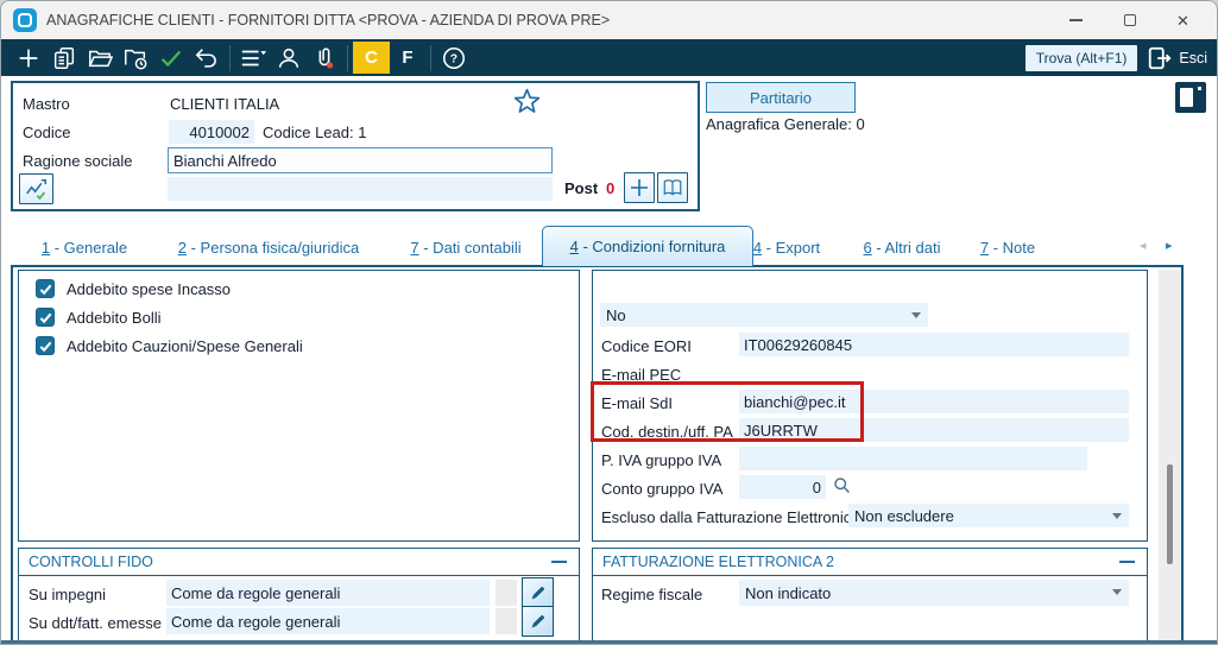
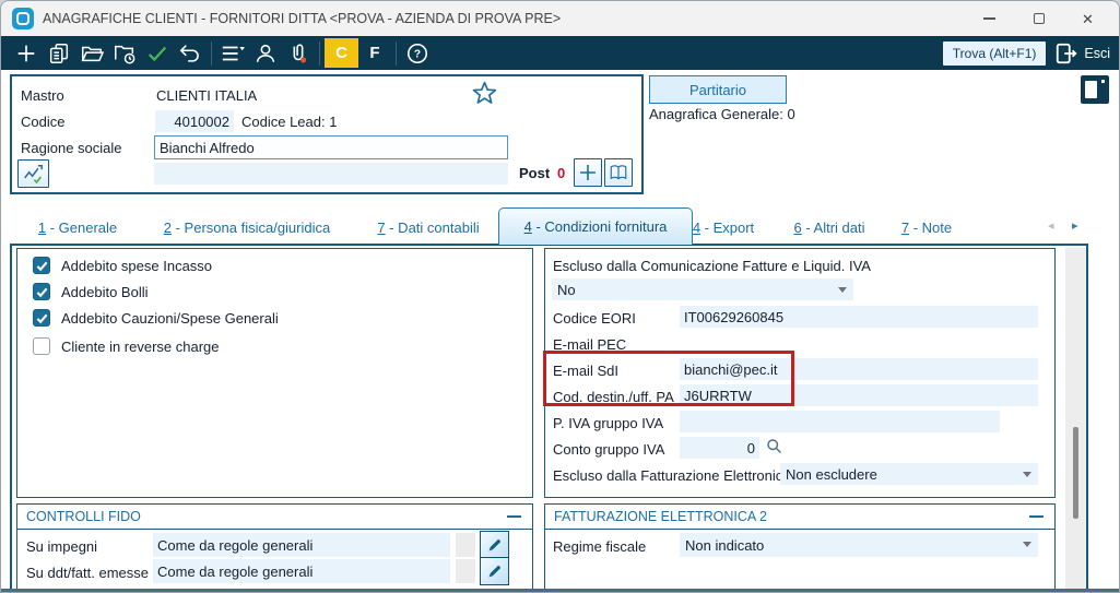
  ANAGRAFICHE CLIENTI - FORNITORI DITTA <PROVA - AZIENDA DI PROVA PRE>
  ✕
  C
  F
  ?
  Trova (Alt+F1)
  Esci
  Mastro
  CLIENTI ITALIA
  Codice
  4010002
  Codice Lead: 1
  Ragione sociale
  Bianchi Alfredo
  Post
  0
  Partitario
  Anagrafica Generale: 0
  1 - Generale
  2 - Persona fisica/giuridica
  7 - Dati contabili
  4 - Condizioni fornitura
  4 - Export
  6 - Altri dati
  7 - Note
  ◂
  ▸
  Addebito spese Incasso
  Addebito Bolli
  Addebito Cauzioni/Spese Generali
+ Cliente in reverse charge
+ Escluso dalla Comunicazione Fatture e Liquid. IVA
  No
  Codice EORI
  IT00629260845
  E-mail PEC
  E-mail SdI
  bianchi@pec.it
  Cod. destin./uff. PA
  J6URRTW
  P. IVA gruppo IVA
  Conto gruppo IVA
  0
  Escluso dalla Fatturazione Elettroni
  Non escludere
  CONTROLLI FIDO
  Su impegni
  Come da regole generali
  Su ddt/fatt. emesse
  Come da regole generali
  FATTURAZIONE ELETTRONICA 2
  Regime fiscale
  Non indicato
